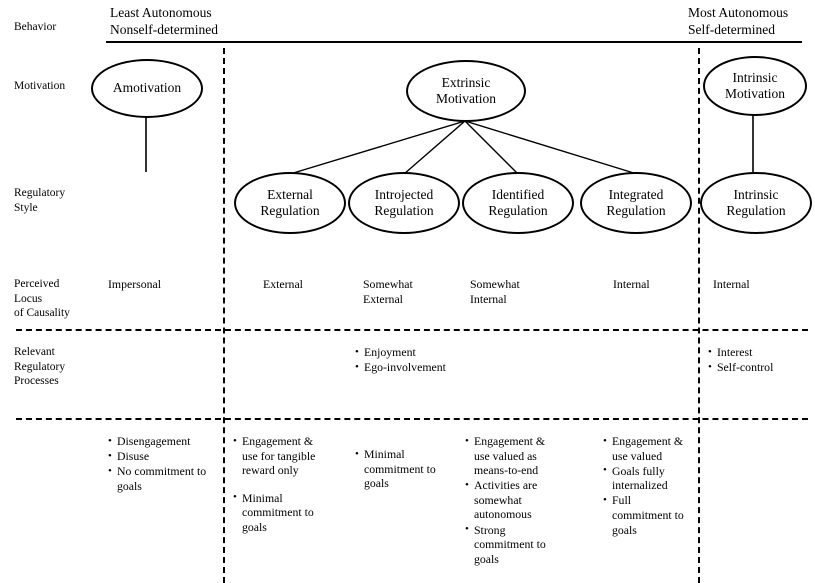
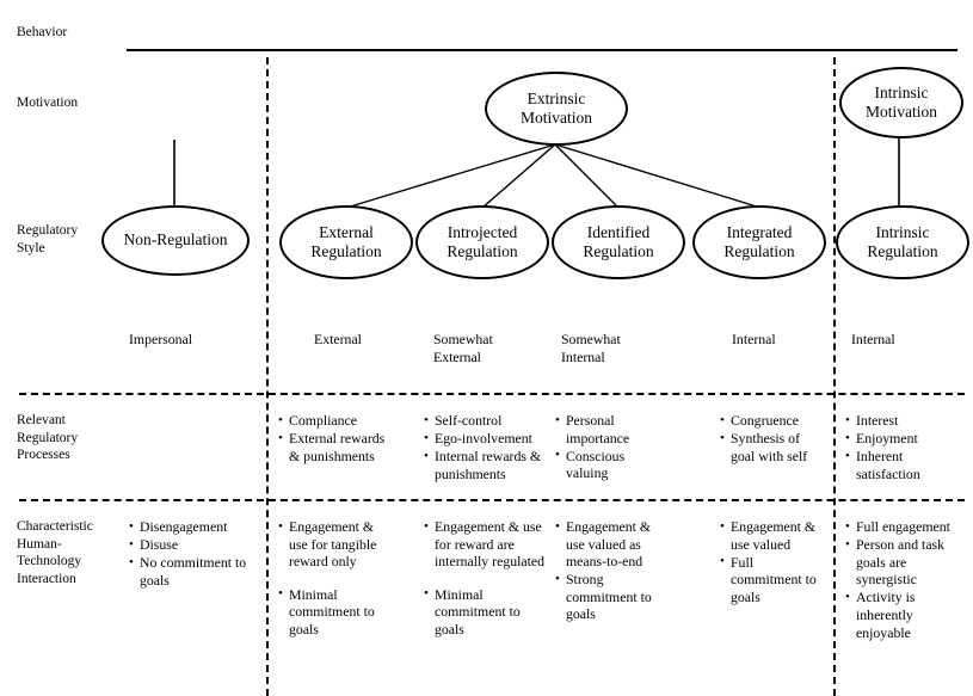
  Behavior
- Least Autonomous
- Nonself-determined
- Most Autonomous
- Self-determined
  Motivation
- Amotivation
  Extrinsic
  Motivation
  Intrinsic
  Motivation
  Regulatory
  Style
+ Non-Regulation
  External
  Regulation
  Introjected
  Regulation
  Identified
  Regulation
  Integrated
  Regulation
  Intrinsic
  Regulation
- Perceived
- Locus
- of Causality
  Impersonal
  External
  Somewhat
  External
  Somewhat
  Internal
  Internal
  Internal
  Relevant
  Regulatory
  Processes
+ Compliance
+ External rewards
+ & punishments
- Enjoyment
+ Self-control
  Ego-involvement
+ Internal rewards &
+ punishments
+ Personal
+ importance
+ Conscious
+ valuing
+ Congruence
+ Synthesis of
+ goal with self
  Interest
- Self-control
+ Enjoyment
+ Inherent
+ satisfaction
+ Characteristic
+ Human-
+ Technology
+ Interaction
  Disengagement
  Disuse
  No commitment to
  goals
  Engagement &
  use for tangible
  reward only
  Minimal
  commitment to
  goals
+ Engagement & use
+ for reward are
+ internally regulated
  Minimal
  commitment to
  goals
  Engagement &
  use valued as
  means-to-end
- Activities are
- somewhat
- autonomous
  Strong
  commitment to
  goals
  Engagement &
  use valued
- Goals fully
- internalized
  Full
  commitment to
  goals
+ Full engagement
+ Person and task
+ goals are
+ synergistic
+ Activity is
+ inherently
+ enjoyable
